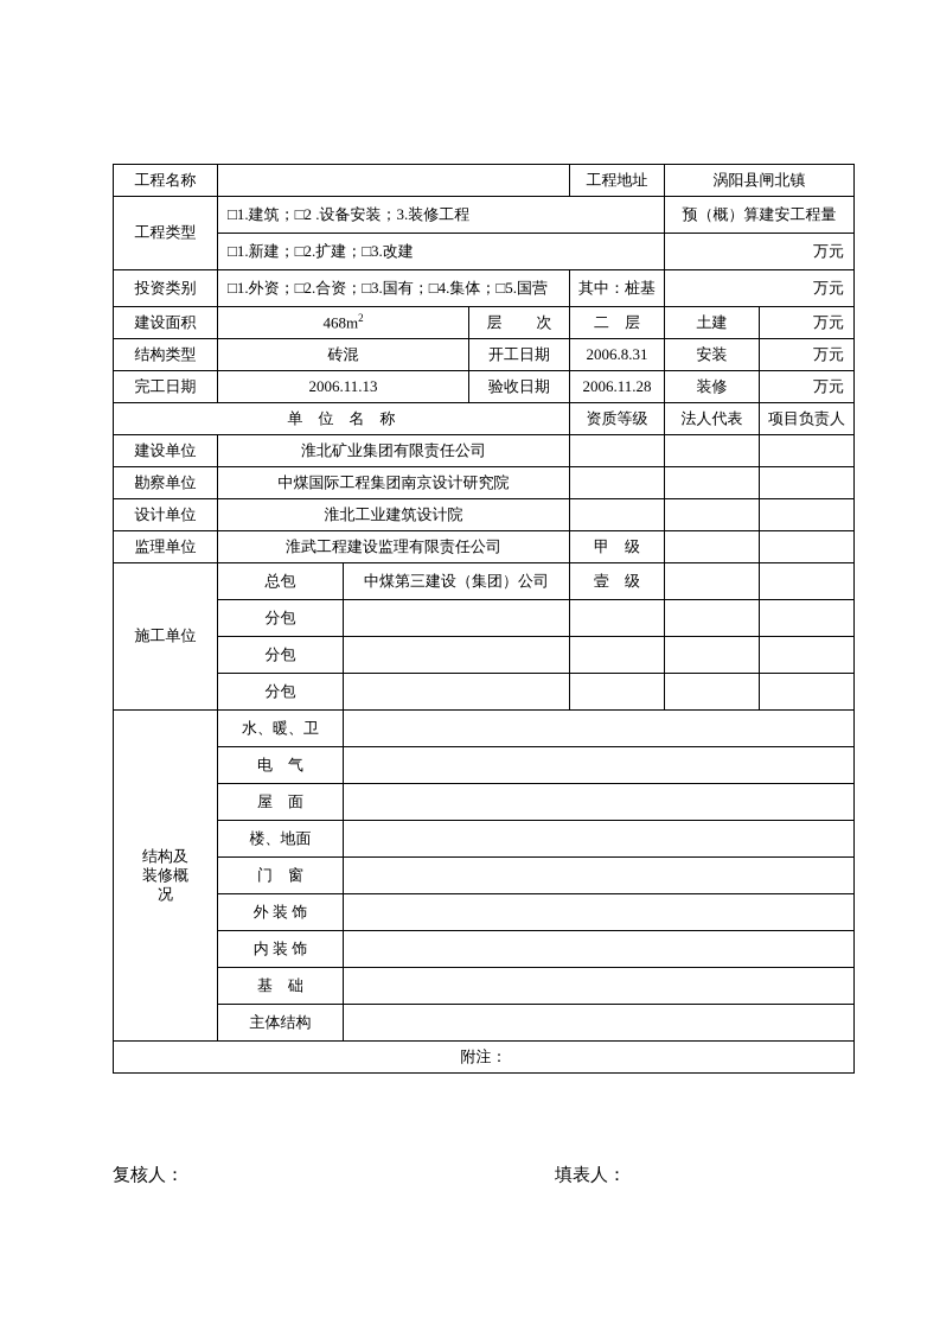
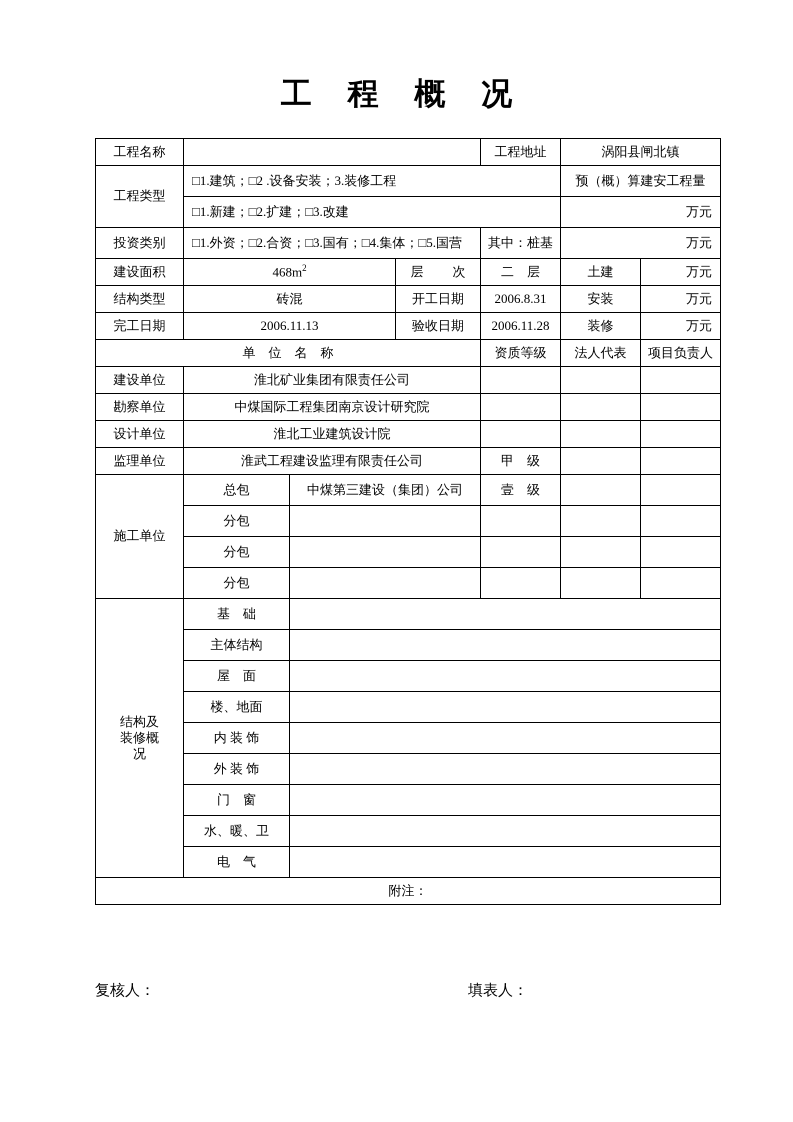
+ 工 程 概 况
  工程名称		工程地址	涡阳县闸北镇
  工程类型	□1.建筑；□2 .设备安装；3.装修工程	预（概）算建安工程量
  □1.新建；□2.扩建；□3.改建	万元
  投资类别	□1.外资；□2.合资；□3.国有；□4.集体；□5.国营	其中：桩基	万元
  建设面积	468m2	层 次	二 层	土建	万元
  结构类型	砖混	开工日期	2006.8.31	安装	万元
  完工日期	2006.11.13	验收日期	2006.11.28	装修	万元
  单 位 名 称	资质等级	法人代表	项目负责人
  建设单位	淮北矿业集团有限责任公司
  勘察单位	中煤国际工程集团南京设计研究院
  设计单位	淮北工业建筑设计院
  监理单位	淮武工程建设监理有限责任公司	甲 级
  施工单位	总包	中煤第三建设（集团）公司	壹 级
  分包
  分包
  分包
- 结构及 装修概 况	水、暖、卫
+ 结构及 装修概 况	基 础
- 电 气
+ 主体结构
  屋 面
  楼、地面
- 门 窗
+ 内 装 饰
  外 装 饰
- 内 装 饰
+ 门 窗
- 基 础
+ 水、暖、卫
- 主体结构
+ 电 气
  附注：
  复核人：
  填表人：
